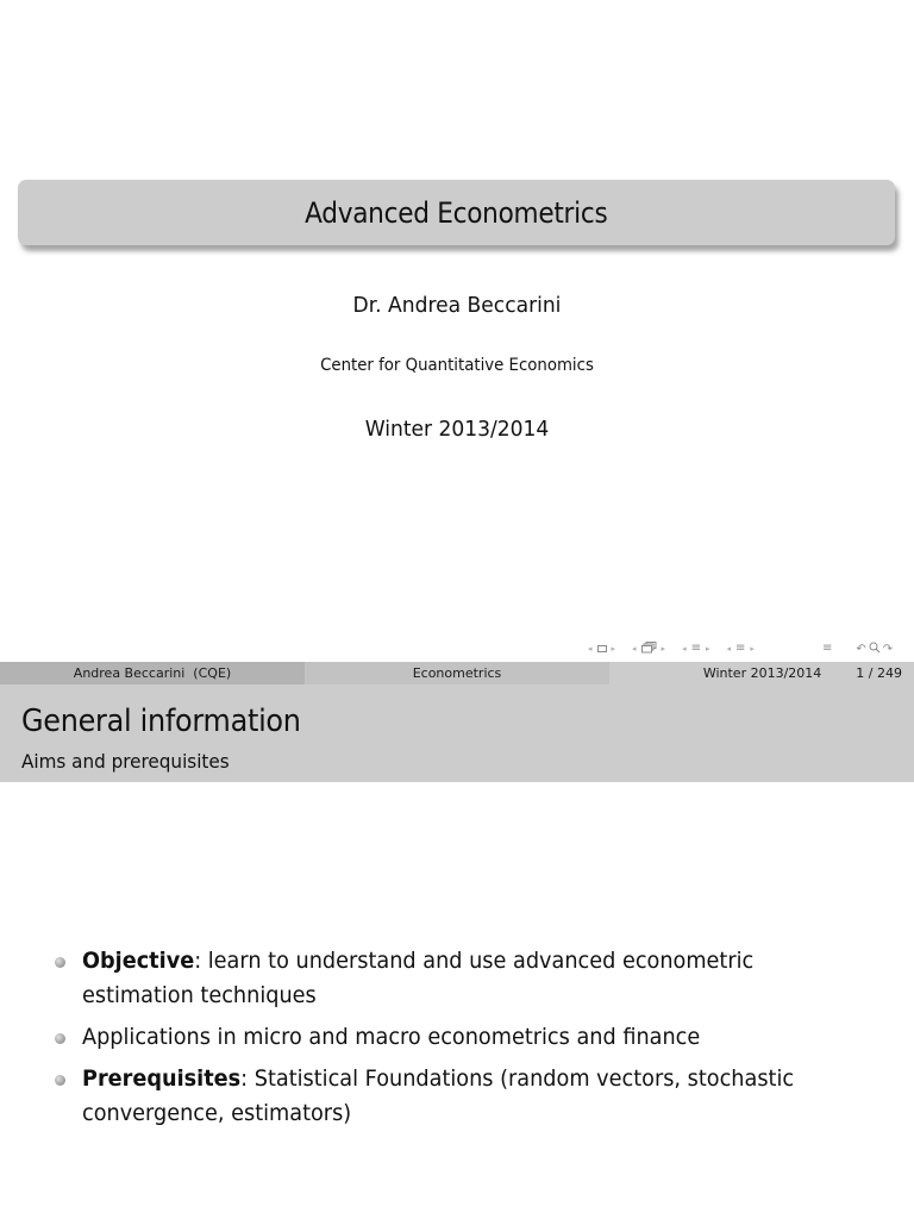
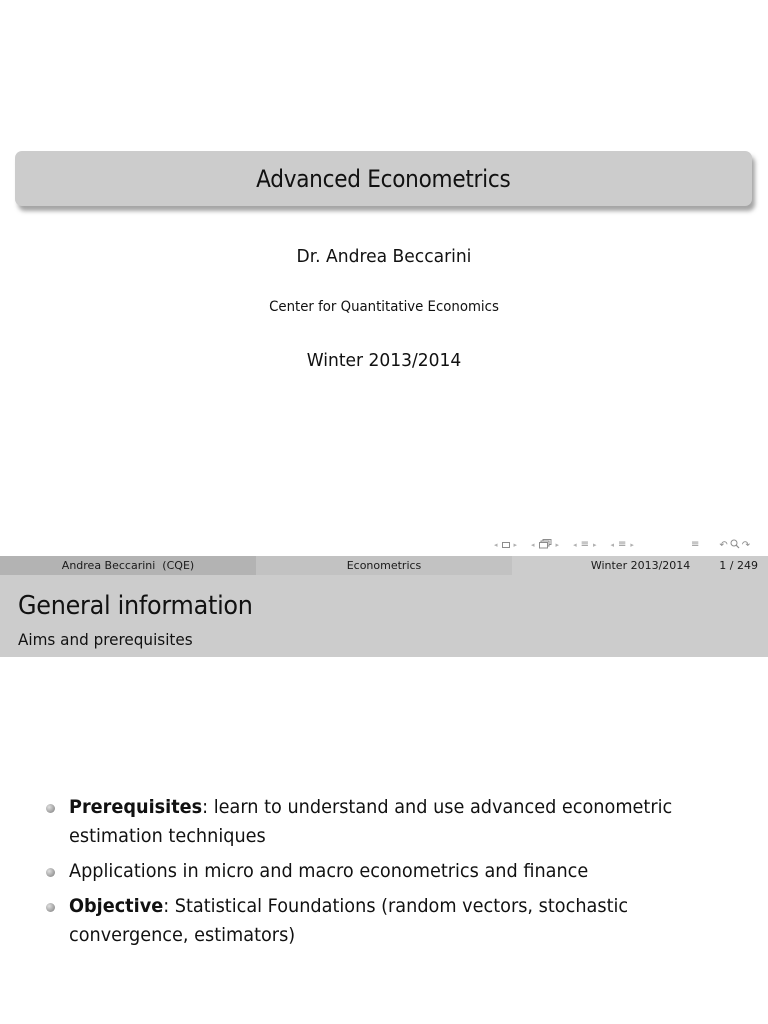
  Advanced Econometrics
  Dr. Andrea Beccarini
  Center for Quantitative Economics
  Winter 2013/2014
  ◂
  ▸
  ◂
  ▸
  ◂
  ≡
  ▸
  ◂
  ≡
  ▸
  ≡
  ↶
  ↷
  Andrea Beccarini (CQE)
  Econometrics
  Winter 2013/2014
  1 / 249
  General information
  Aims and prerequisites
- Objective: learn to understand and use advanced econometric estimation techniques
+ Prerequisites: learn to understand and use advanced econometric estimation techniques
  Applications in micro and macro econometrics and finance
- Prerequisites: Statistical Foundations (random vectors, stochastic convergence, estimators)
+ Objective: Statistical Foundations (random vectors, stochastic convergence, estimators)
